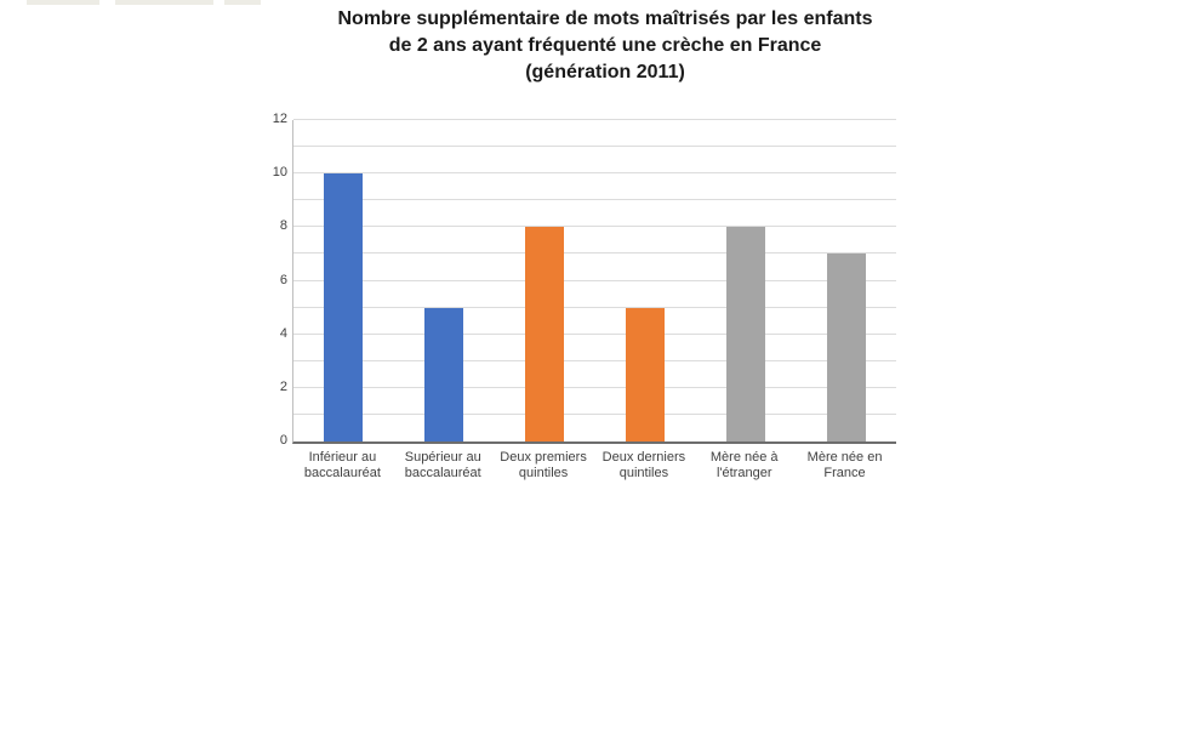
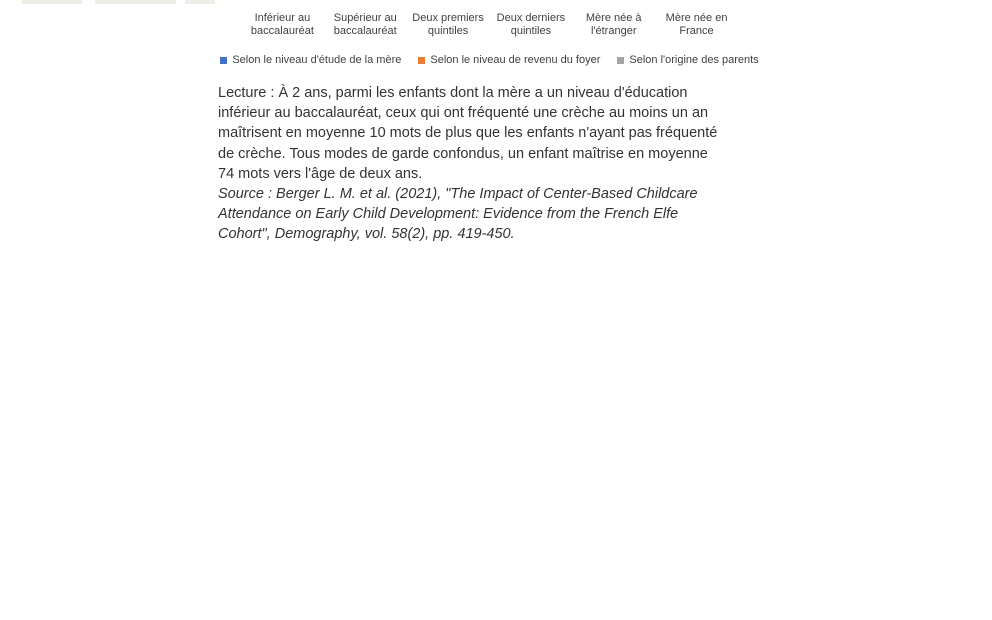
- Nombre supplémentaire de mots maîtrisés par les enfants
- de 2 ans ayant fréquenté une crèche en France
- (génération 2011)
- 0
- 2
- 4
- 6
- 8
- 10
- 12
  Inférieur au
  baccalauréat
  Supérieur au
  baccalauréat
  Deux premiers
  quintiles
  Deux derniers
  quintiles
  Mère née à
  l'étranger
  Mère née en
  France
+ Selon le niveau d'étude de la mère
+ Selon le niveau de revenu du foyer
+ Selon l'origine des parents
+ Lecture : À 2 ans, parmi les enfants dont la mère a un niveau d'éducation
+ inférieur au baccalauréat, ceux qui ont fréquenté une crèche au moins un an
+ maîtrisent en moyenne 10 mots de plus que les enfants n'ayant pas fréquenté
+ de crèche. Tous modes de garde confondus, un enfant maîtrise en moyenne
+ 74 mots vers l'âge de deux ans.
+ Source : Berger L. M. et al. (2021), "The Impact of Center-Based Childcare
+ Attendance on Early Child Development: Evidence from the French Elfe
+ Cohort", Demography, vol. 58(2), pp. 419-450.
